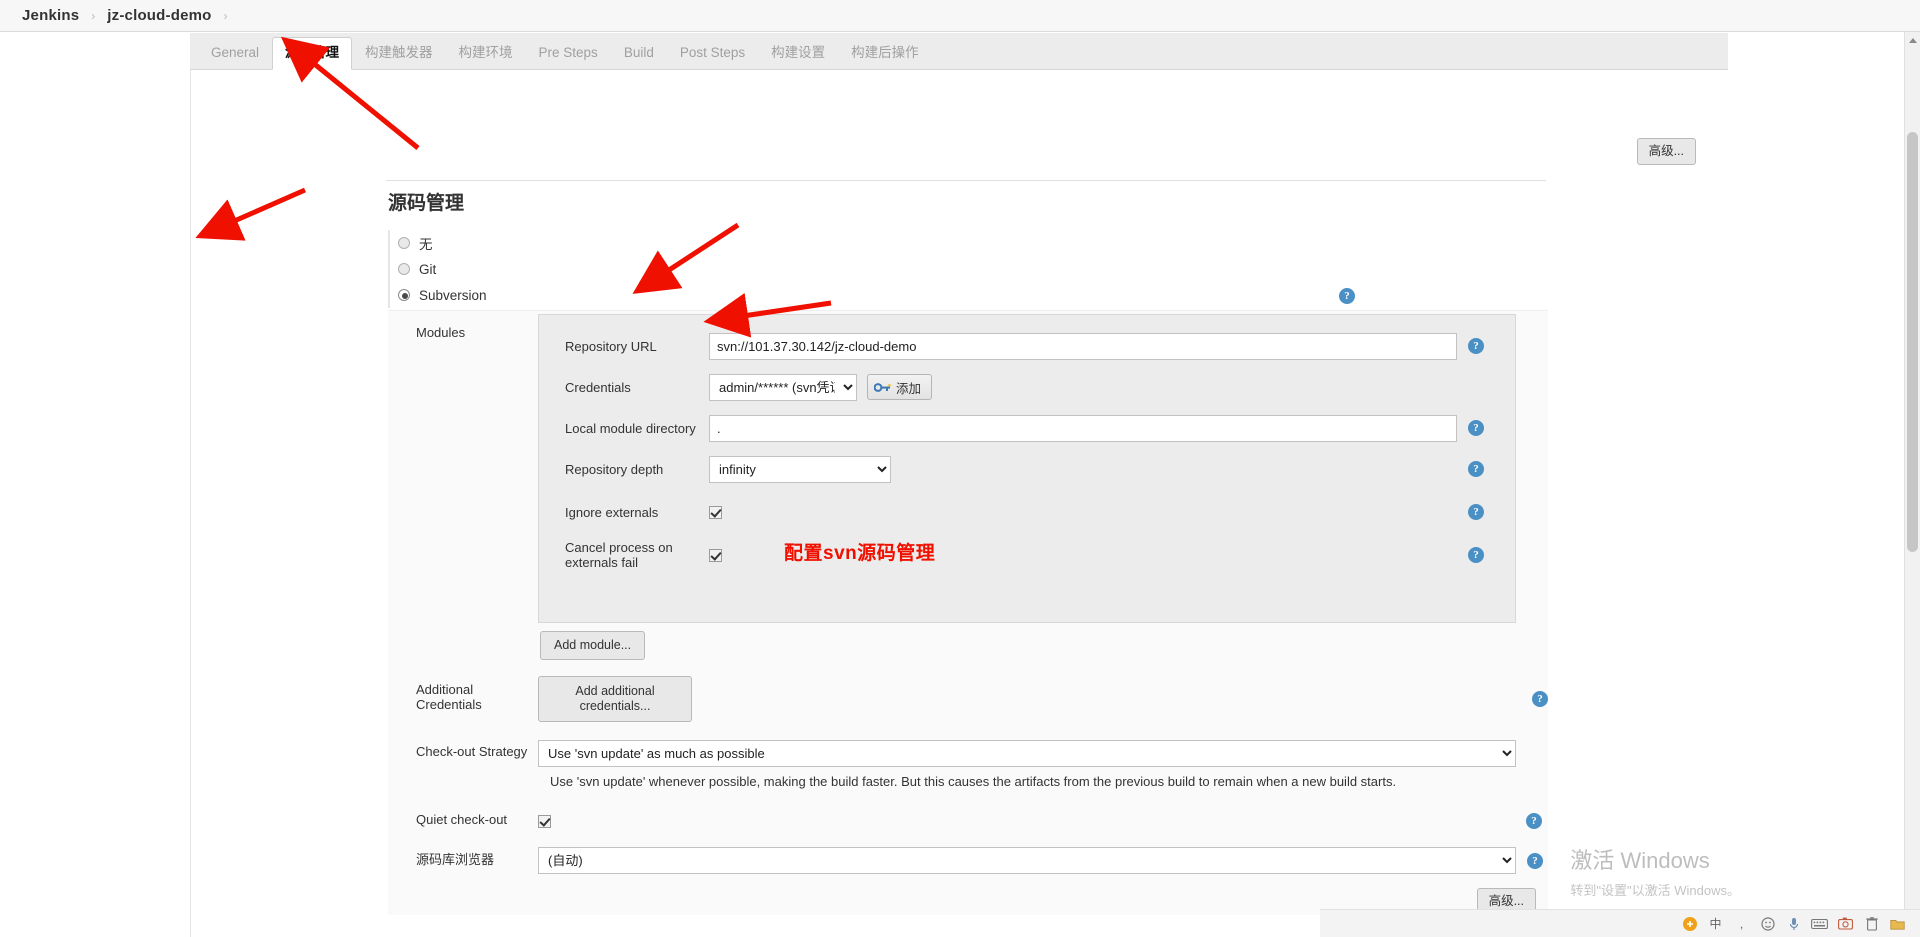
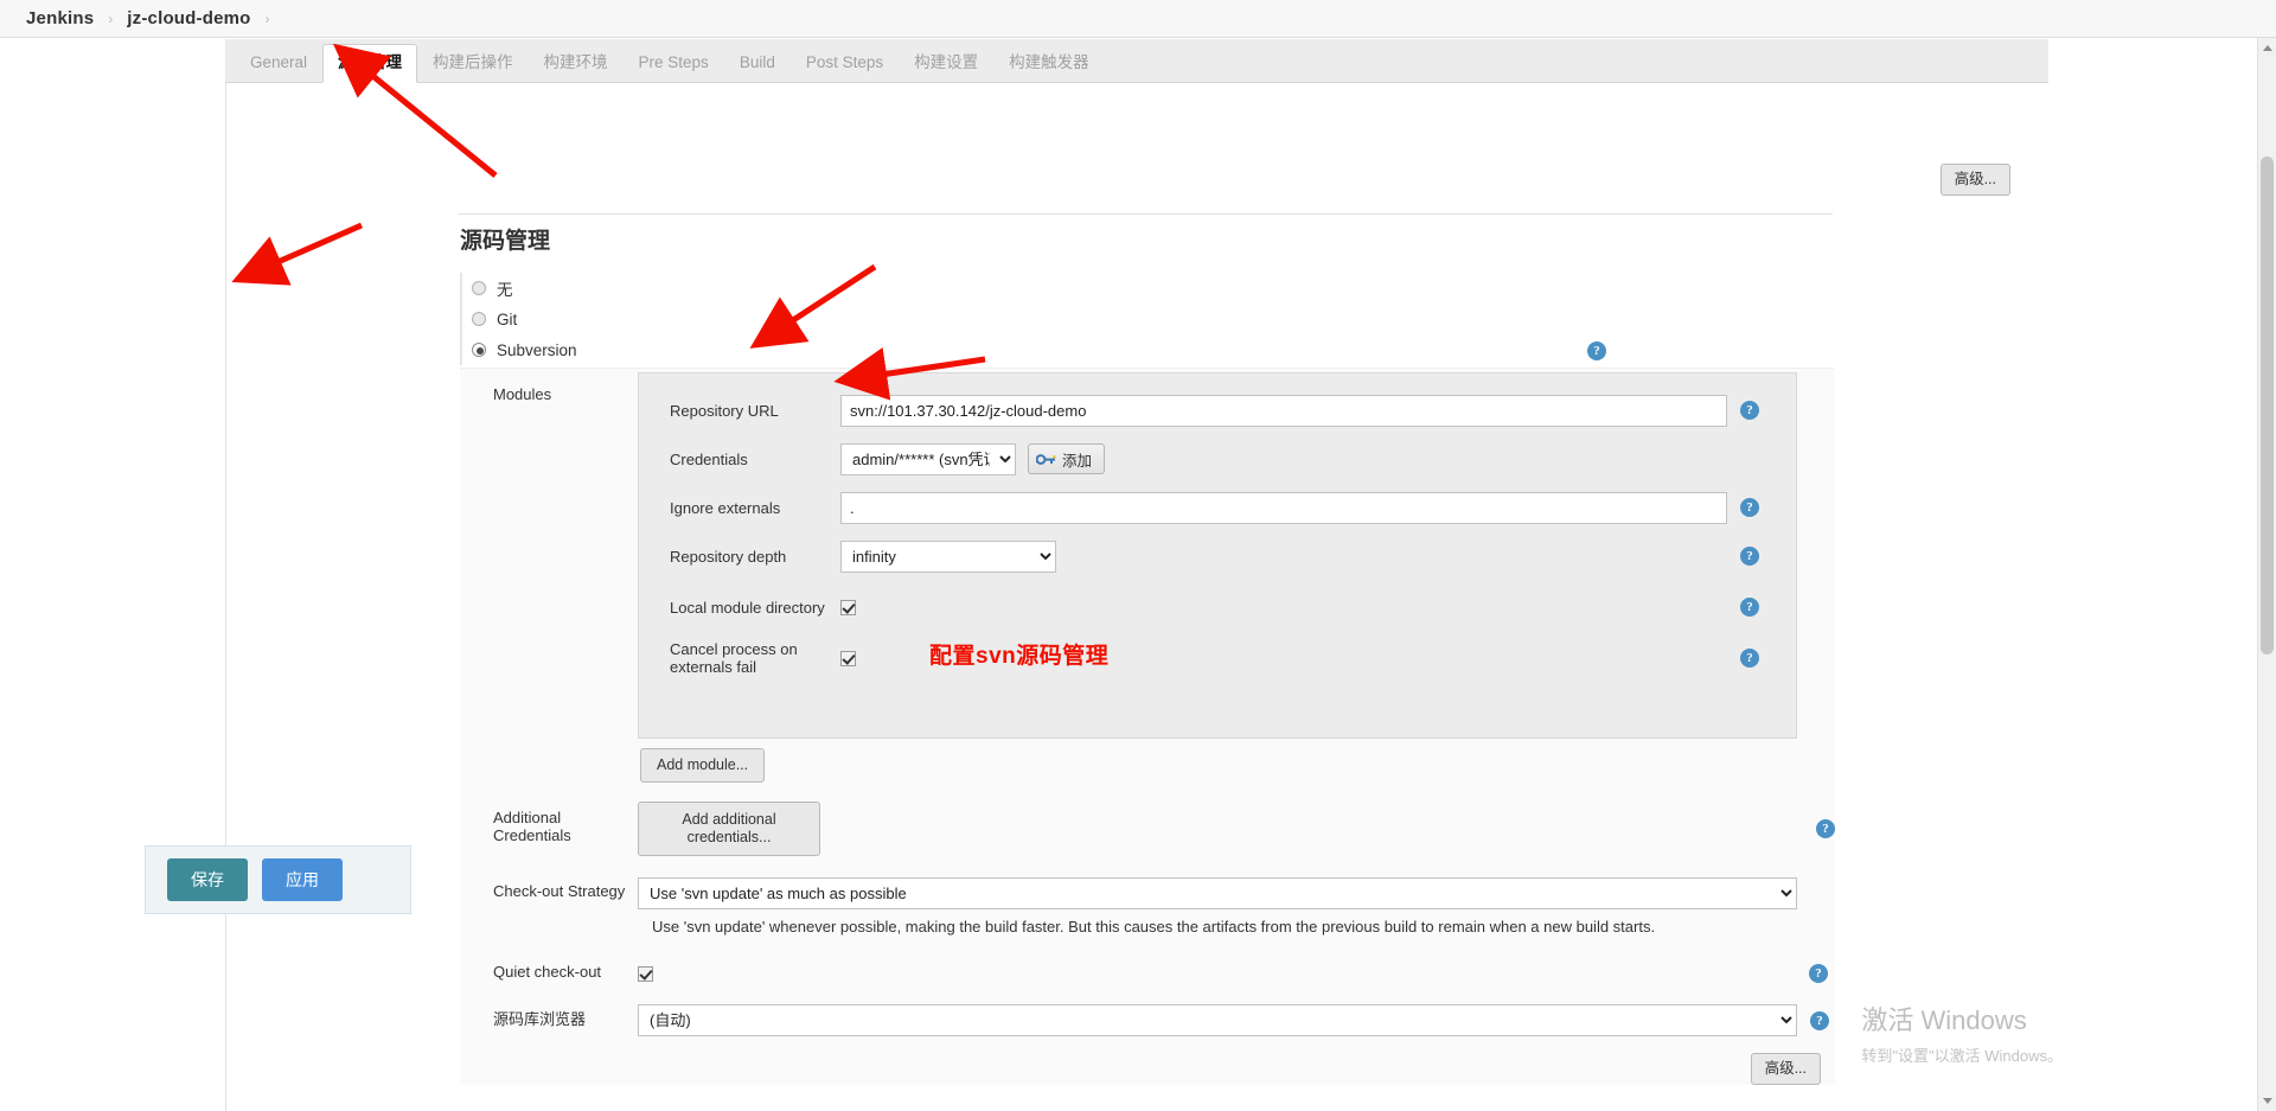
  Jenkins
  ›
  jz-cloud-demo
  ›
  General
  源码管理
- 构建触发器
+ 构建后操作
  构建环境
  Pre Steps
  Build
  Post Steps
  构建设置
- 构建后操作
+ 构建触发器
  高级...
  源码管理
  无
  Git
  Subversion
  ?
  Modules
  Repository URL
  svn://101.37.30.142/jz-cloud-demo
  ?
  Credentials
  admin/****** (svn凭
  添加
- Local module directory
+ Ignore externals
  .
  ?
  Repository depth
  infinity
  ?
- Ignore externals
+ Local module directory
  ?
  Cancel process on externals fail
  ?
  Add module...
  Additional Credentials
  Add additional credentials...
  ?
  Check-out Strategy
  Use 'svn update' as much as possible
  Use 'svn update' whenever possible, making the build faster. But this causes the artifacts from the previous build to remain when a new build starts.
  Quiet check-out
  ?
  源码库浏览器
  (自动)
  ?
  高级...
  配置svn源码管理
+ 保存
+ 应用
  激活 Windows
  转到"设置"以激活 Windows。
- 中
- ,
